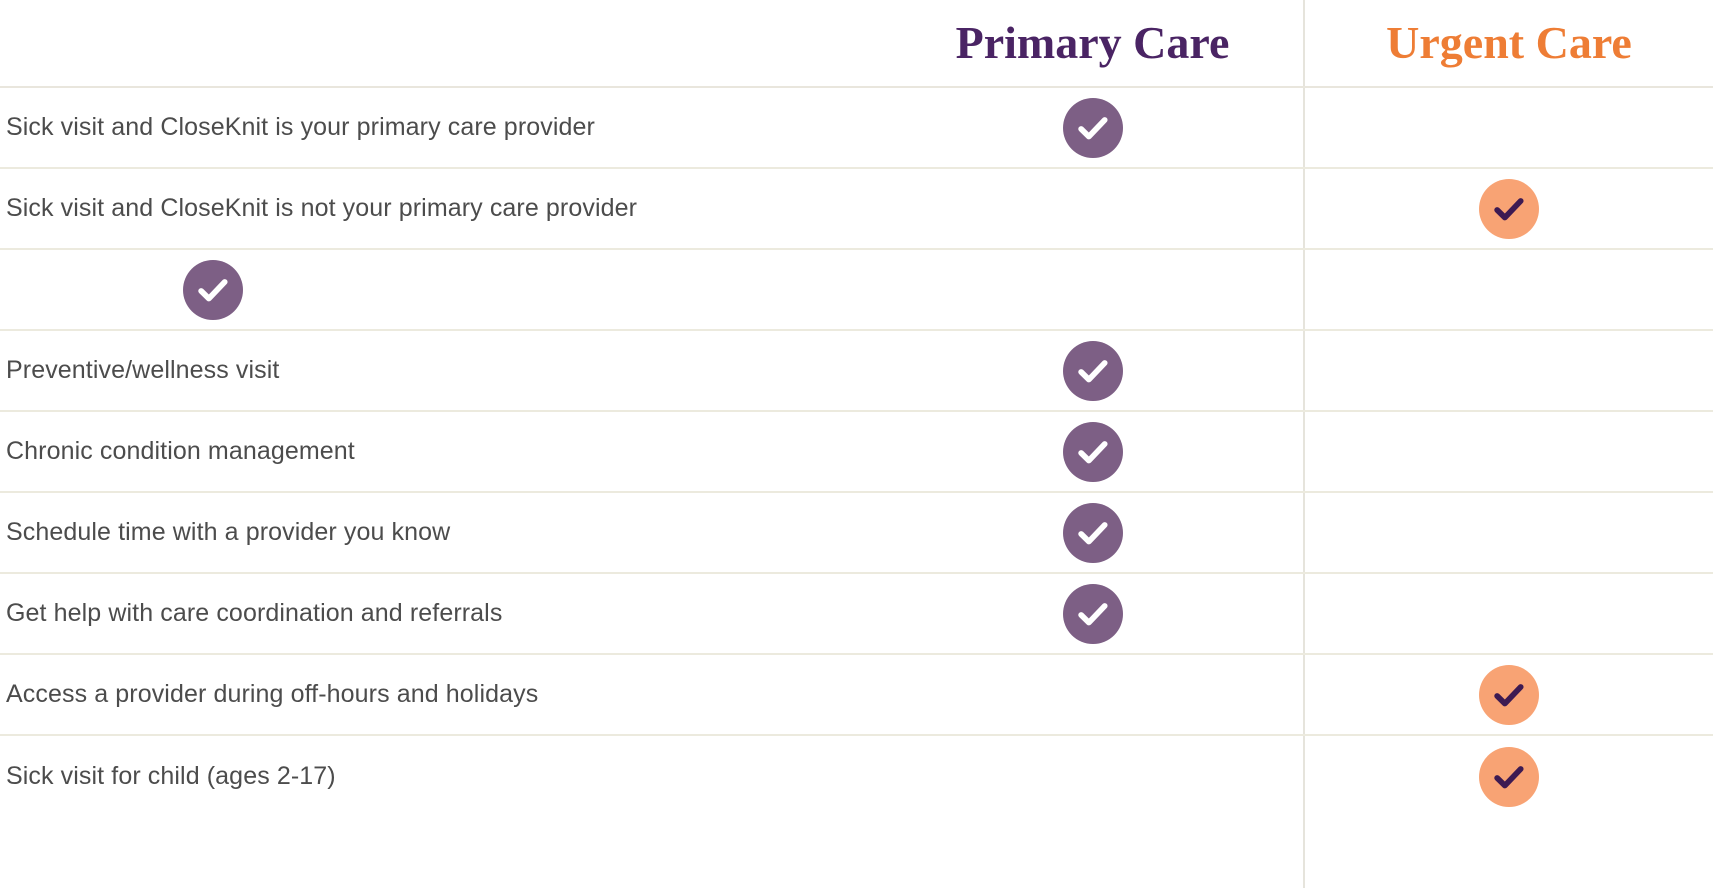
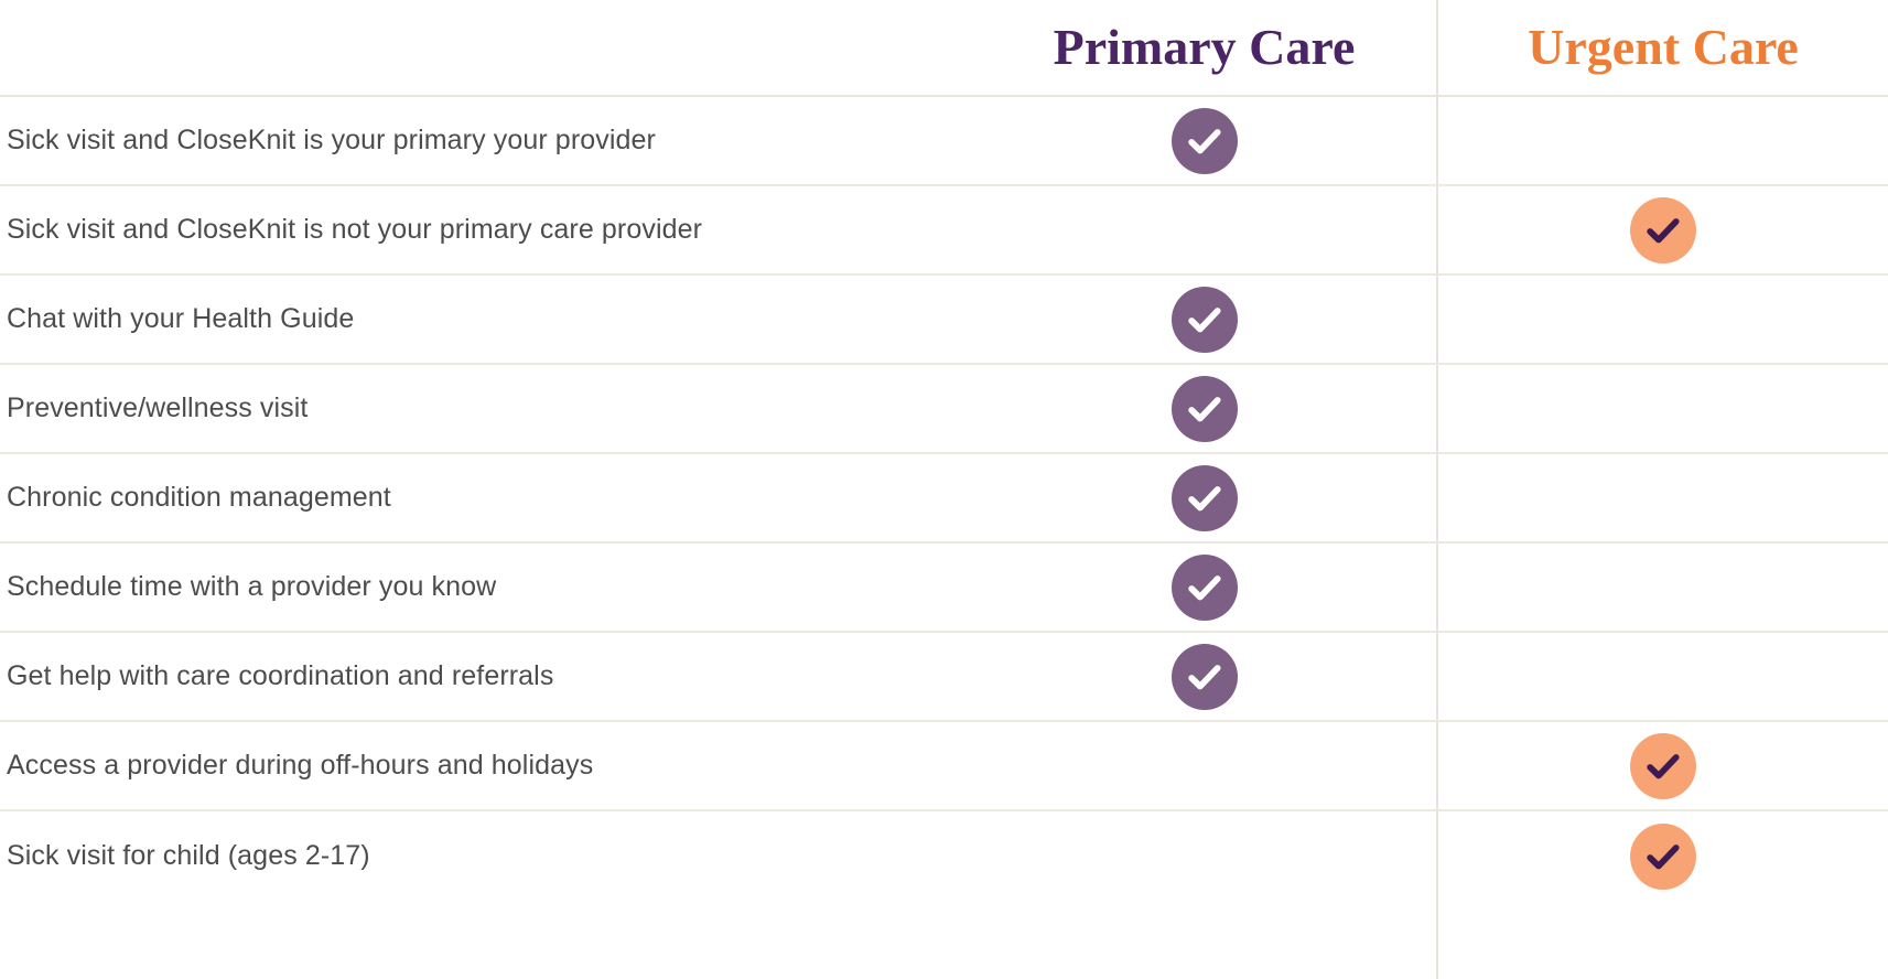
  Primary Care
  Urgent Care
- Sick visit and CloseKnit is your primary care provider
+ Sick visit and CloseKnit is your primary your provider
  Sick visit and CloseKnit is not your primary care provider
+ Chat with your Health Guide
  Preventive/wellness visit
  Chronic condition management
  Schedule time with a provider you know
  Get help with care coordination and referrals
  Access a provider during off-hours and holidays
  Sick visit for child (ages 2-17)
